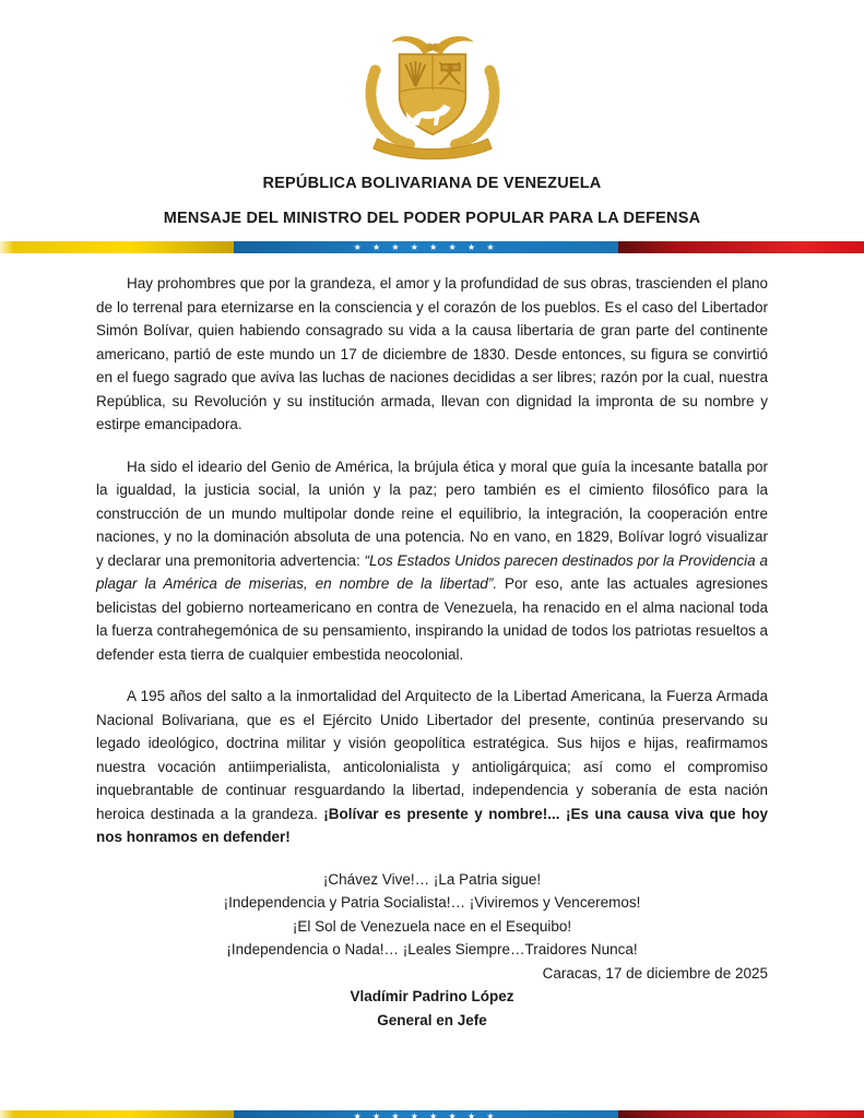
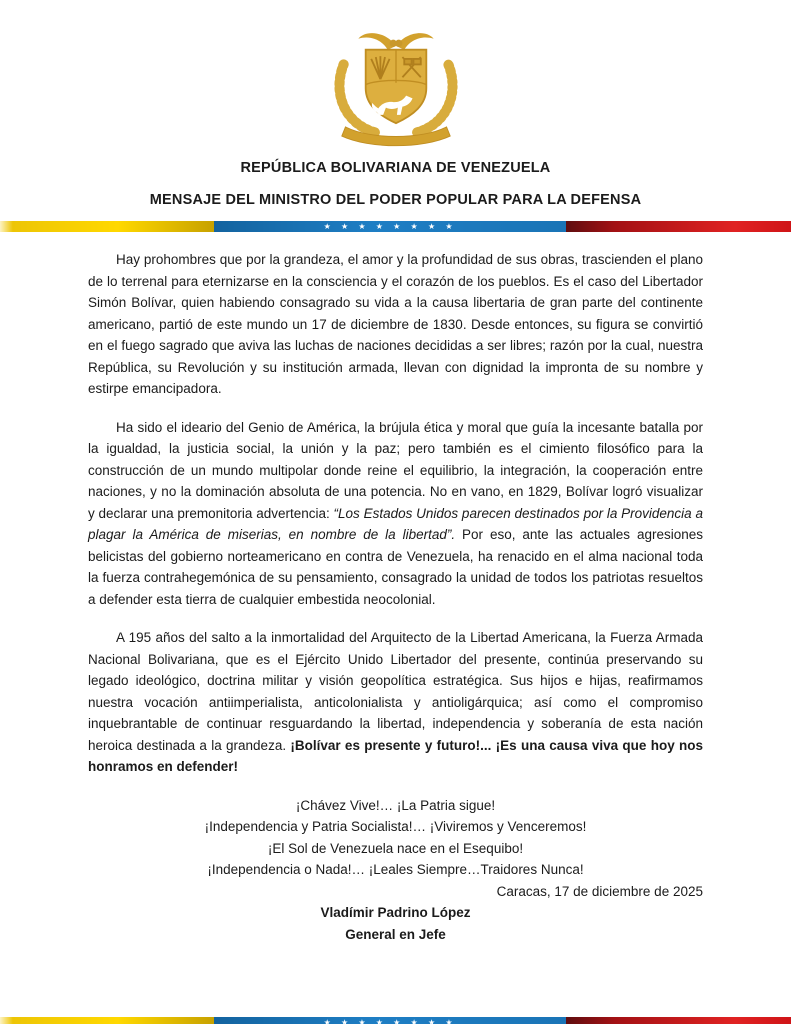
  REPÚBLICA BOLIVARIANA DE VENEZUELA
  MENSAJE DEL MINISTRO DEL PODER POPULAR PARA LA DEFENSA
  ★ ★ ★ ★ ★ ★ ★ ★
  Hay prohombres que por la grandeza, el amor y la profundidad de sus obras, trascienden el plano de lo terrenal para eternizarse en la consciencia y el corazón de los pueblos. Es el caso del Libertador Simón Bolívar, quien habiendo consagrado su vida a la causa libertaria de gran parte del continente americano, partió de este mundo un 17 de diciembre de 1830. Desde entonces, su figura se convirtió en el fuego sagrado que aviva las luchas de naciones decididas a ser libres; razón por la cual, nuestra República, su Revolución y su institución armada, llevan con dignidad la impronta de su nombre y estirpe emancipadora.
- Ha sido el ideario del Genio de América, la brújula ética y moral que guía la incesante batalla por la igualdad, la justicia social, la unión y la paz; pero también es el cimiento filosófico para la construcción de un mundo multipolar donde reine el equilibrio, la integración, la cooperación entre naciones, y no la dominación absoluta de una potencia. No en vano, en 1829, Bolívar logró visualizar y declarar una premonitoria advertencia: “Los Estados Unidos parecen destinados por la Providencia a plagar la América de miserias, en nombre de la libertad”. Por eso, ante las actuales agresiones belicistas del gobierno norteamericano en contra de Venezuela, ha renacido en el alma nacional toda la fuerza contrahegemónica de su pensamiento, inspirando la unidad de todos los patriotas resueltos a defender esta tierra de cualquier embestida neocolonial.
+ Ha sido el ideario del Genio de América, la brújula ética y moral que guía la incesante batalla por la igualdad, la justicia social, la unión y la paz; pero también es el cimiento filosófico para la construcción de un mundo multipolar donde reine el equilibrio, la integración, la cooperación entre naciones, y no la dominación absoluta de una potencia. No en vano, en 1829, Bolívar logró visualizar y declarar una premonitoria advertencia: “Los Estados Unidos parecen destinados por la Providencia a plagar la América de miserias, en nombre de la libertad”. Por eso, ante las actuales agresiones belicistas del gobierno norteamericano en contra de Venezuela, ha renacido en el alma nacional toda la fuerza contrahegemónica de su pensamiento, consagrado la unidad de todos los patriotas resueltos a defender esta tierra de cualquier embestida neocolonial.
- A 195 años del salto a la inmortalidad del Arquitecto de la Libertad Americana, la Fuerza Armada Nacional Bolivariana, que es el Ejército Unido Libertador del presente, continúa preservando su legado ideológico, doctrina militar y visión geopolítica estratégica. Sus hijos e hijas, reafirmamos nuestra vocación antiimperialista, anticolonialista y antioligárquica; así como el compromiso inquebrantable de continuar resguardando la libertad, independencia y soberanía de esta nación heroica destinada a la grandeza. ¡Bolívar es presente y nombre!... ¡Es una causa viva que hoy nos honramos en defender!
+ A 195 años del salto a la inmortalidad del Arquitecto de la Libertad Americana, la Fuerza Armada Nacional Bolivariana, que es el Ejército Unido Libertador del presente, continúa preservando su legado ideológico, doctrina militar y visión geopolítica estratégica. Sus hijos e hijas, reafirmamos nuestra vocación antiimperialista, anticolonialista y antioligárquica; así como el compromiso inquebrantable de continuar resguardando la libertad, independencia y soberanía de esta nación heroica destinada a la grandeza. ¡Bolívar es presente y futuro!... ¡Es una causa viva que hoy nos honramos en defender!
  ¡Chávez Vive!… ¡La Patria sigue!
  ¡Independencia y Patria Socialista!… ¡Viviremos y Venceremos!
  ¡El Sol de Venezuela nace en el Esequibo!
  ¡Independencia o Nada!… ¡Leales Siempre…Traidores Nunca!
  Caracas, 17 de diciembre de 2025
  Vladímir Padrino López
  General en Jefe
  ★ ★ ★ ★ ★ ★ ★ ★
